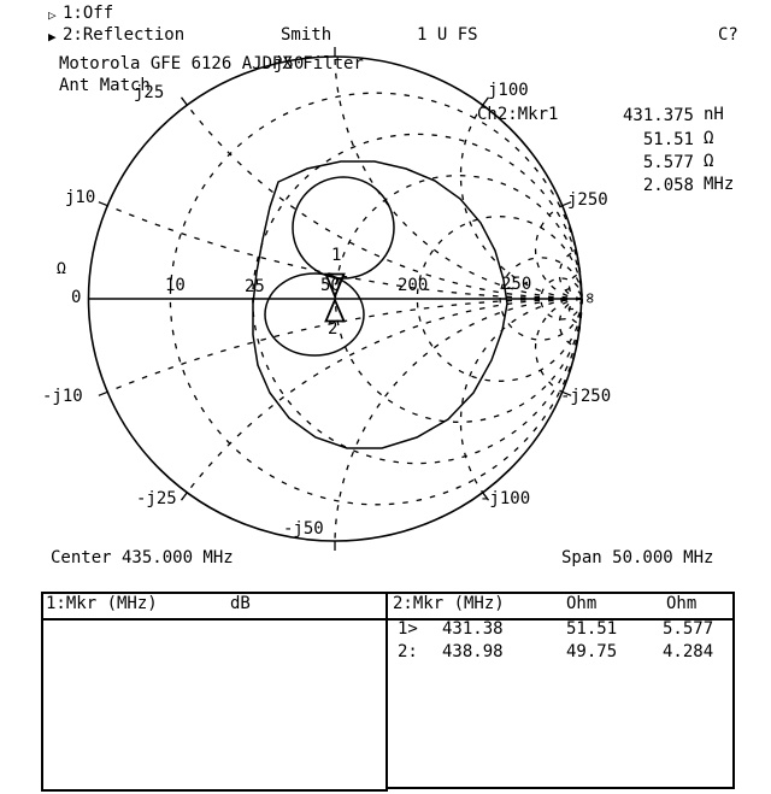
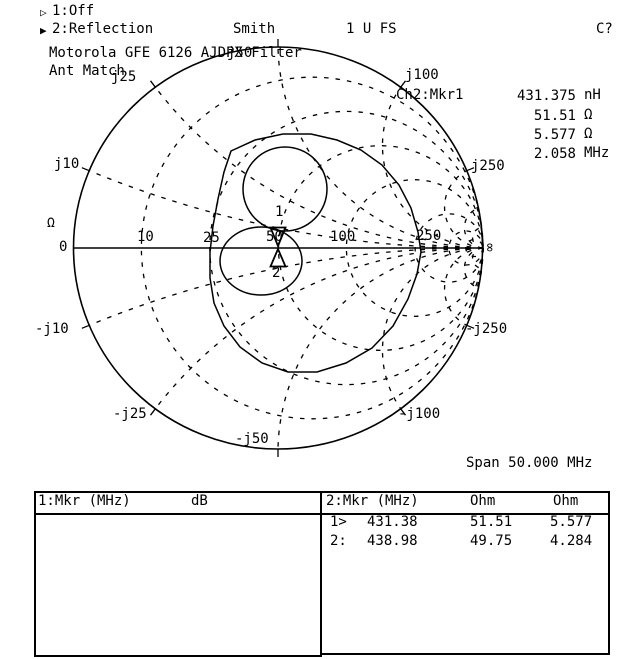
  ▷
  1:Off
  ▶
  2:Reflection
  Smith
  1 U FS
  C?
  Motorola GFE 6126 AJDPX Filter
  Ant Match
  Ch2:Mkr1
  431.375
  nH
  51.51
  Ω
  5.577
  Ω
  2.058
  MHz
  j50
  j25
  j100
  j10
  j250
  Ω
  0
  10
  25
  50
- 200
+ 100
  250
  -j10
  -j250
  -j25
  -j100
  -j50
  1
  2
- Center 435.000 MHz
  Span 50.000 MHz
  1:Mkr (MHz)
  dB
  2:Mkr (MHz)
  Ohm
  Ohm
  1>
  431.38
  51.51
  5.577
  2:
  438.98
  49.75
  4.284
